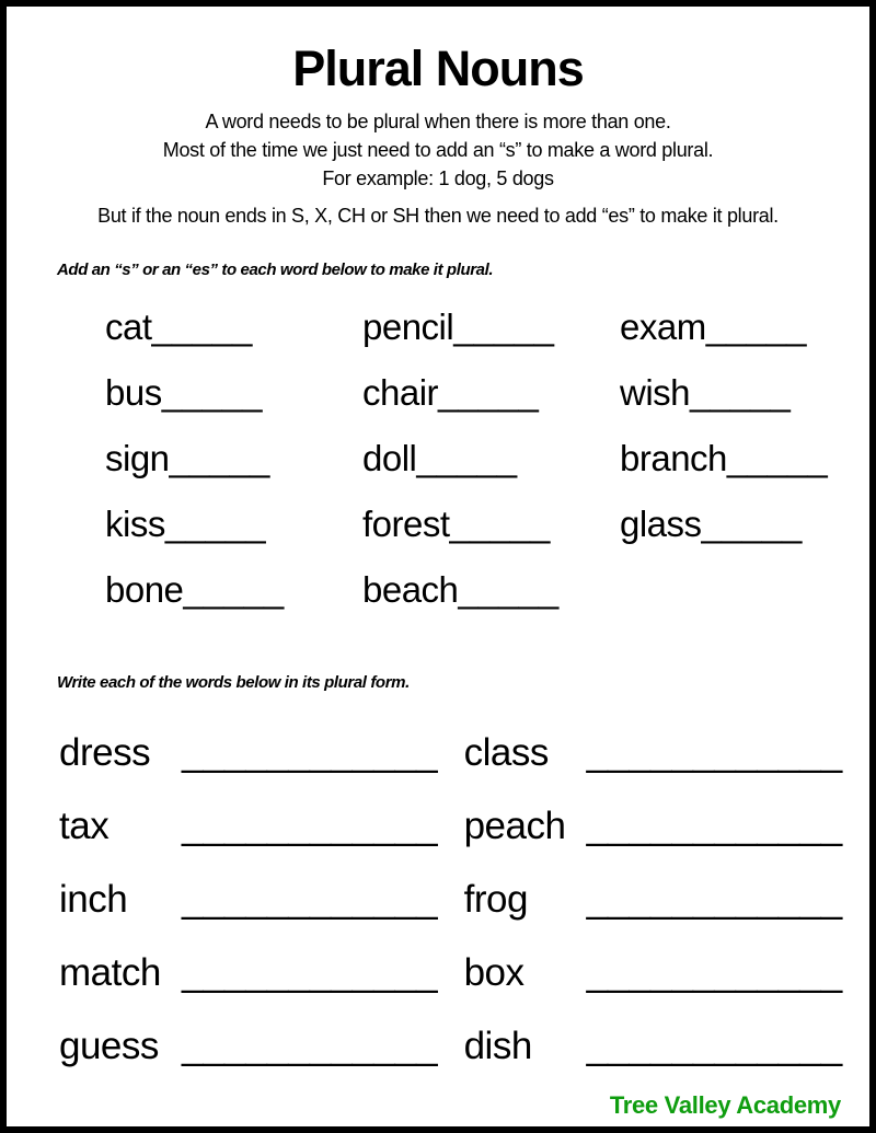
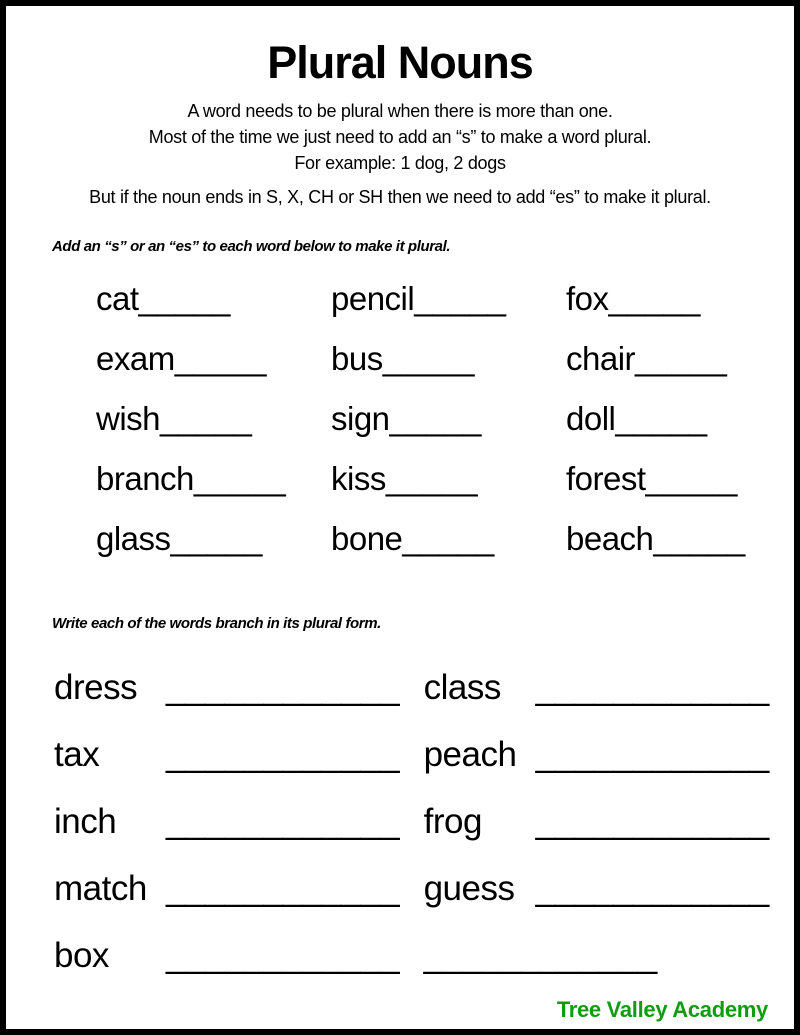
  Plural Nouns
  A word needs to be plural when there is more than one.
  Most of the time we just need to add an “s” to make a word plural.
- For example: 1 dog, 5 dogs
+ For example: 1 dog, 2 dogs
  But if the noun ends in S, X, CH or SH then we need to add “es” to make it plural.
  Add an “s” or an “es” to each word below to make it plural.
  cat_____
  pencil_____
+ fox_____
  exam_____
  bus_____
  chair_____
  wish_____
  sign_____
  doll_____
  branch_____
  kiss_____
  forest_____
  glass_____
  bone_____
  beach_____
- Write each of the words below in its plural form.
+ Write each of the words branch in its plural form.
  dress
  ____________
  class
  ____________
  tax
  ____________
  peach
  ____________
  inch
  ____________
  frog
  ____________
  match
  ____________
- box
+ guess
  ____________
- guess
+ box
  ____________
- dish
  ____________
  Tree Valley Academy
